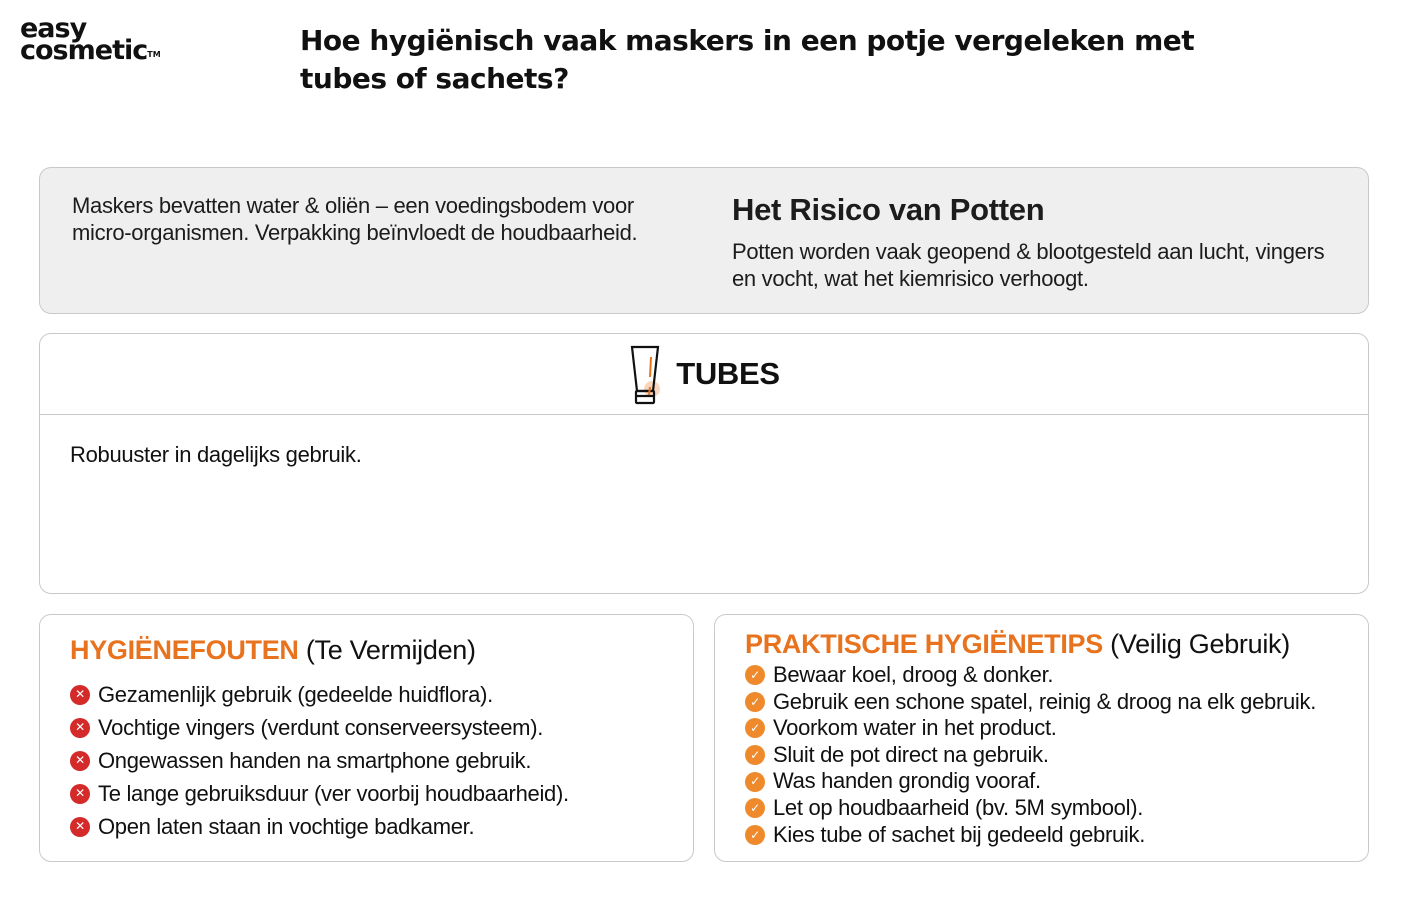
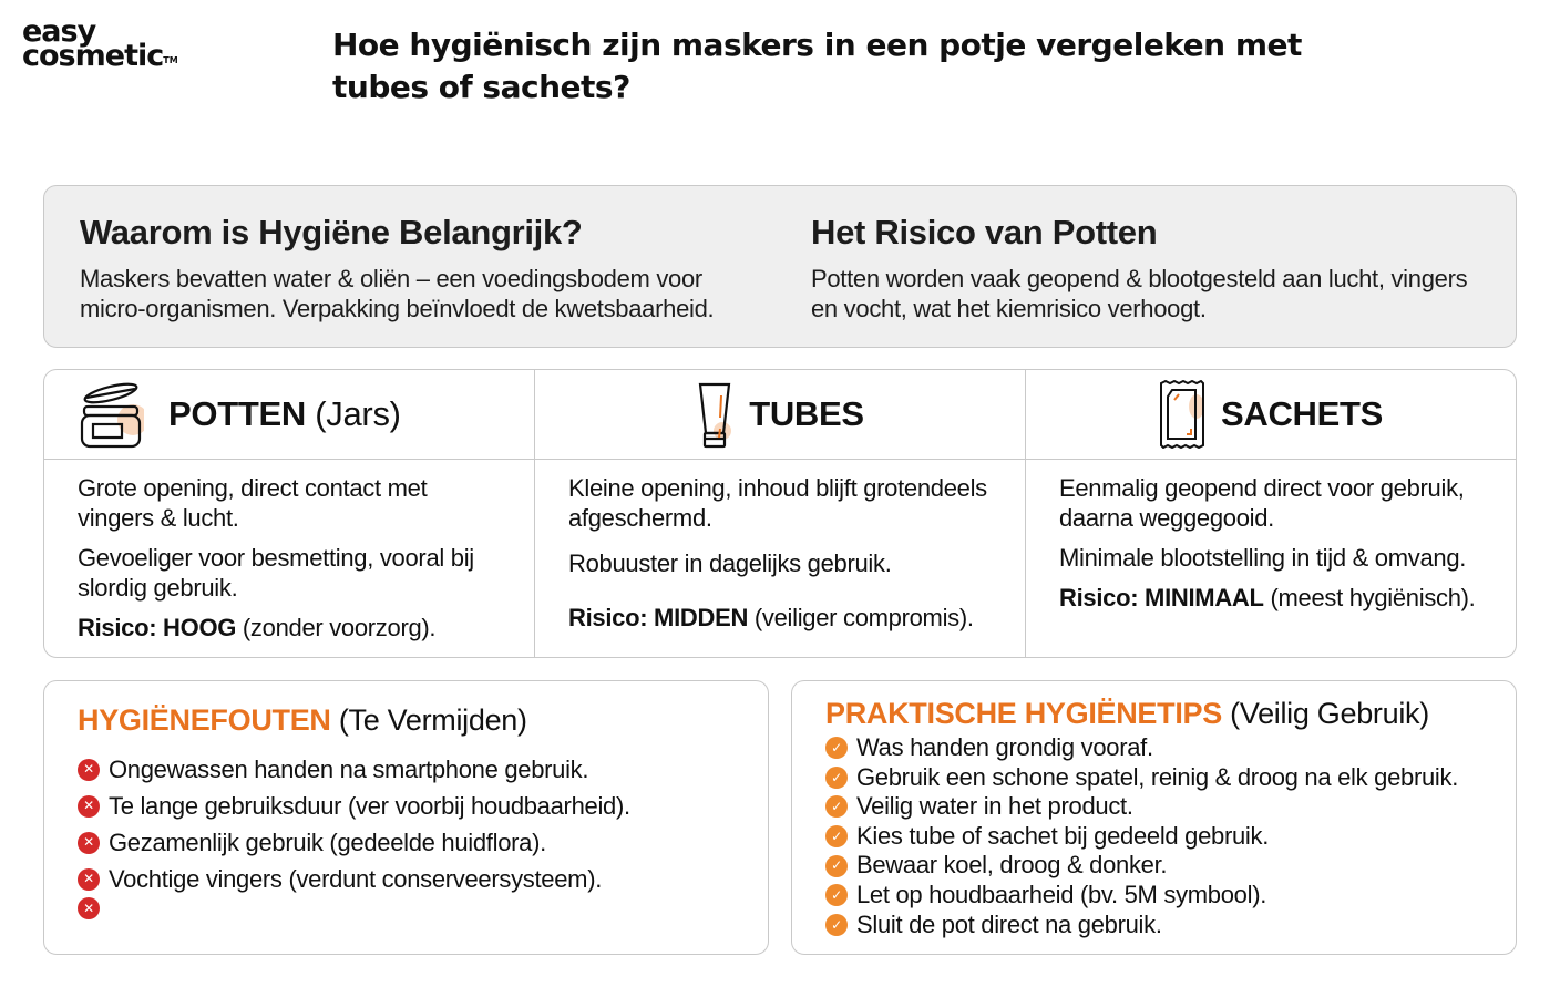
  easy
  cosmeticTM
- Hoe hygiënisch vaak maskers in een potje vergeleken met
+ Hoe hygiënisch zijn maskers in een potje vergeleken met
  tubes of sachets?
+ Waarom is Hygiëne Belangrijk?
- Maskers bevatten water & oliën – een voedingsbodem voor micro-organismen. Verpakking beïnvloedt de houdbaarheid.
+ Maskers bevatten water & oliën – een voedingsbodem voor micro-organismen. Verpakking beïnvloedt de kwetsbaarheid.
  Het Risico van Potten
  Potten worden vaak geopend & blootgesteld aan lucht, vingers en vocht, wat het kiemrisico verhoogt.
+ POTTEN (Jars)
+ Grote opening, direct contact met vingers & lucht.
+ Gevoeliger voor besmetting, vooral bij slordig gebruik.
+ Risico: HOOG (zonder voorzorg).
  TUBES
+ Kleine opening, inhoud blijft grotendeels afgeschermd.
  Robuuster in dagelijks gebruik.
+ Risico: MIDDEN (veiliger compromis).
+ SACHETS
+ Eenmalig geopend direct voor gebruik, daarna weggegooid.
+ Minimale blootstelling in tijd & omvang.
+ Risico: MINIMAAL (meest hygiënisch).
  HYGIËNEFOUTEN (Te Vermijden)
  ✕
- Gezamenlijk gebruik (gedeelde huidflora).
+ Ongewassen handen na smartphone gebruik.
  ✕
- Vochtige vingers (verdunt conserveersysteem).
+ Te lange gebruiksduur (ver voorbij houdbaarheid).
  ✕
- Ongewassen handen na smartphone gebruik.
+ Gezamenlijk gebruik (gedeelde huidflora).
  ✕
- Te lange gebruiksduur (ver voorbij houdbaarheid).
+ Vochtige vingers (verdunt conserveersysteem).
  ✕
- Open laten staan in vochtige badkamer.
  PRAKTISCHE HYGIËNETIPS (Veilig Gebruik)
  ✓
- Bewaar koel, droog & donker.
+ Was handen grondig vooraf.
  ✓
  Gebruik een schone spatel, reinig & droog na elk gebruik.
  ✓
- Voorkom water in het product.
+ Veilig water in het product.
  ✓
- Sluit de pot direct na gebruik.
+ Kies tube of sachet bij gedeeld gebruik.
  ✓
- Was handen grondig vooraf.
+ Bewaar koel, droog & donker.
  ✓
  Let op houdbaarheid (bv. 5M symbool).
  ✓
- Kies tube of sachet bij gedeeld gebruik.
+ Sluit de pot direct na gebruik.
